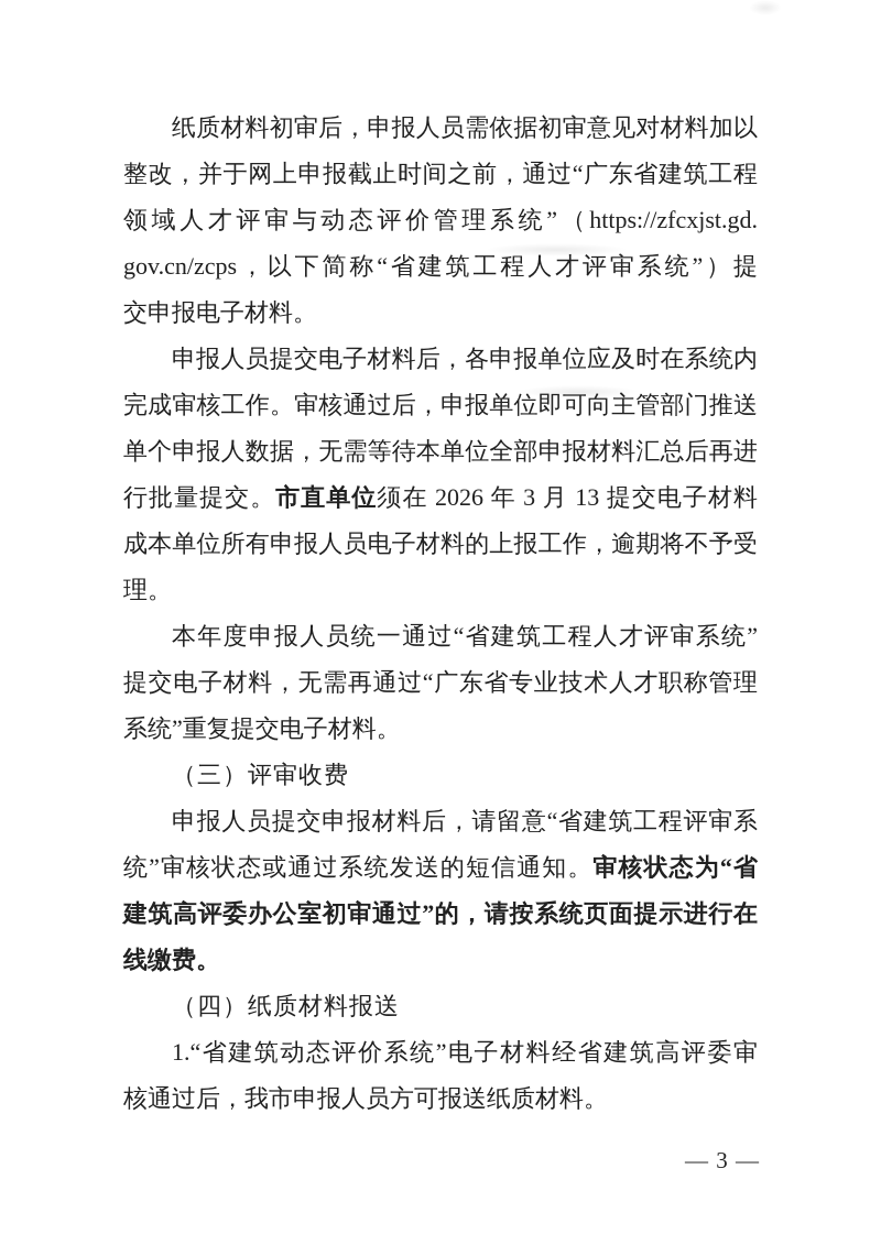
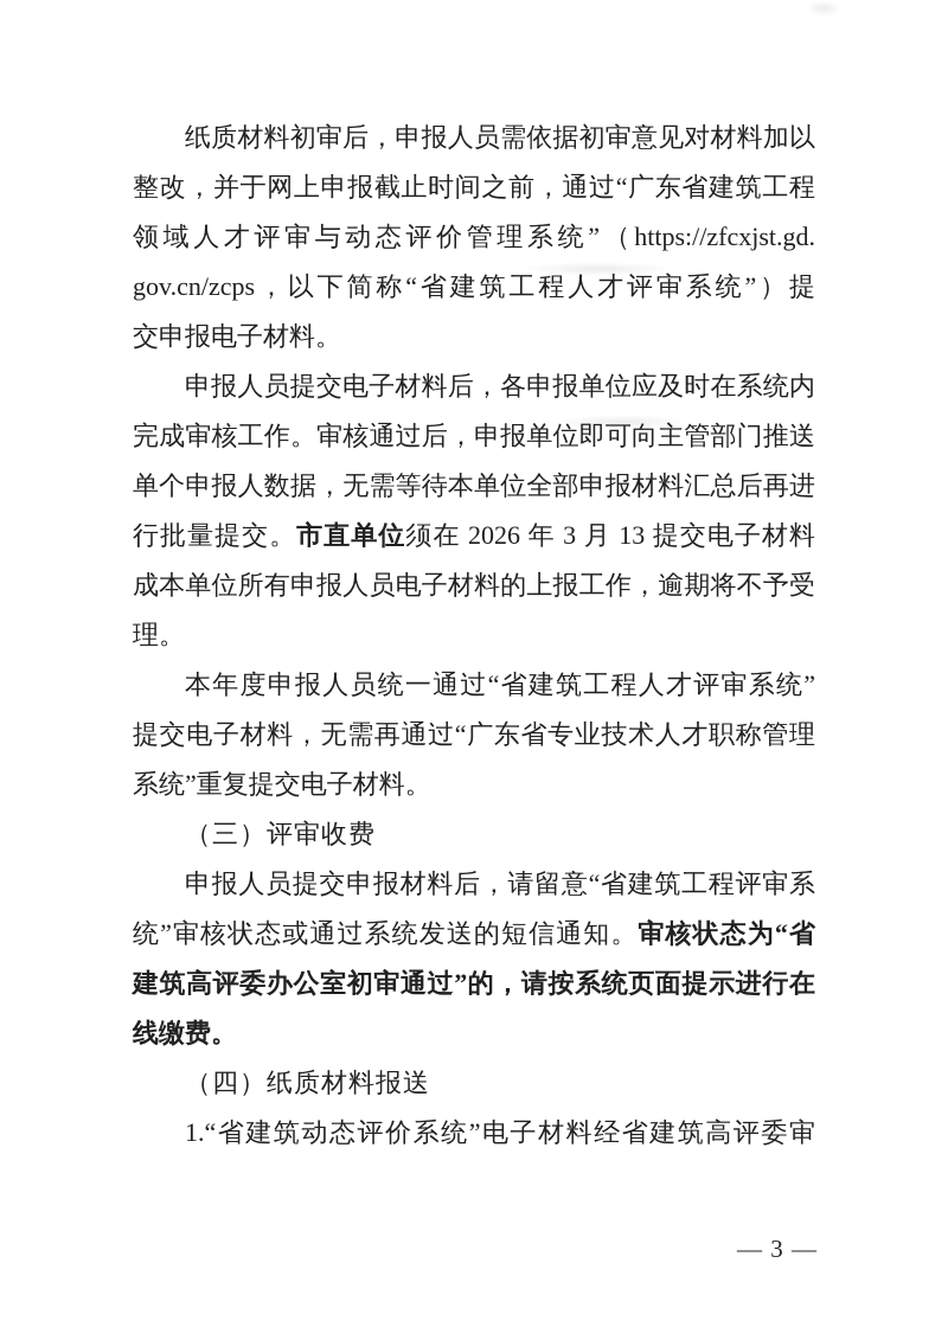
  纸质材料初审后，申报人员需依据初审意见对材料加以
  整改，并于网上申报截止时间之前，通过“广东省建筑工程
  领域人才评审与动态评价管理系统”（https://zfcxjst.gd.
  gov.cn/zcps，以下简称“省建筑工程人才评审系统”）提
  交申报电子材料。
  申报人员提交电子材料后，各申报单位应及时在系统内
  完成审核工作。审核通过后，申报单位即可向主管部门推送
  单个申报人数据，无需等待本单位全部申报材料汇总后再进
  行批量提交。市直单位须在 2026 年 3 月 13 提交电子材料
  成本单位所有申报人员电子材料的上报工作，逾期将不予受
  理。
  本年度申报人员统一通过“省建筑工程人才评审系统”
  提交电子材料，无需再通过“广东省专业技术人才职称管理
  系统”重复提交电子材料。
  （三）评审收费
  申报人员提交申报材料后，请留意“省建筑工程评审系
  统”审核状态或通过系统发送的短信通知。审核状态为“省
  建筑高评委办公室初审通过”的，请按系统页面提示进行在
  线缴费。
  （四）纸质材料报送
  1.“省建筑动态评价系统”电子材料经省建筑高评委审
- 核通过后，我市申报人员方可报送纸质材料。
  — 3 —
